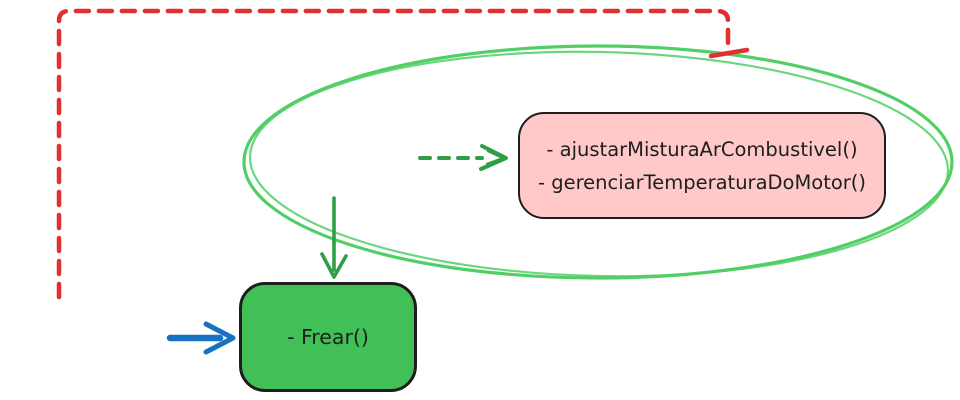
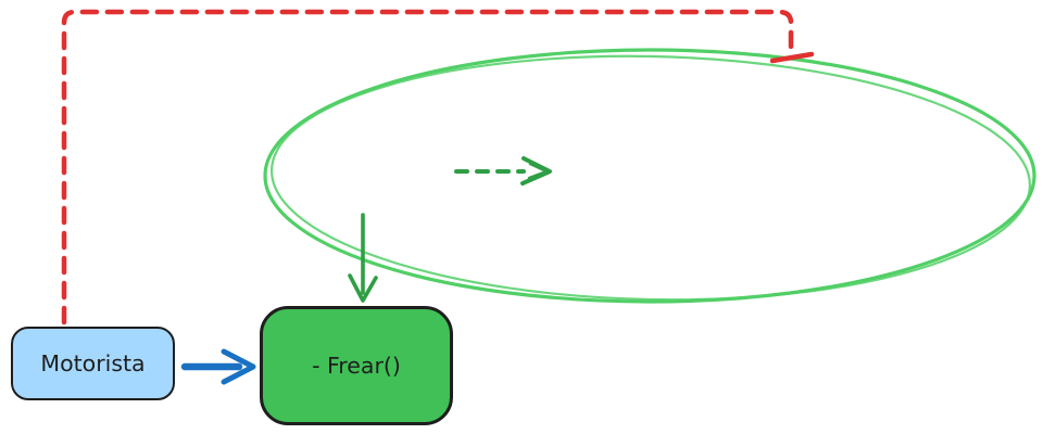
- - ajustarMisturaArCombustivel()
- - gerenciarTemperaturaDoMotor()
  - Frear()
+ Motorista
